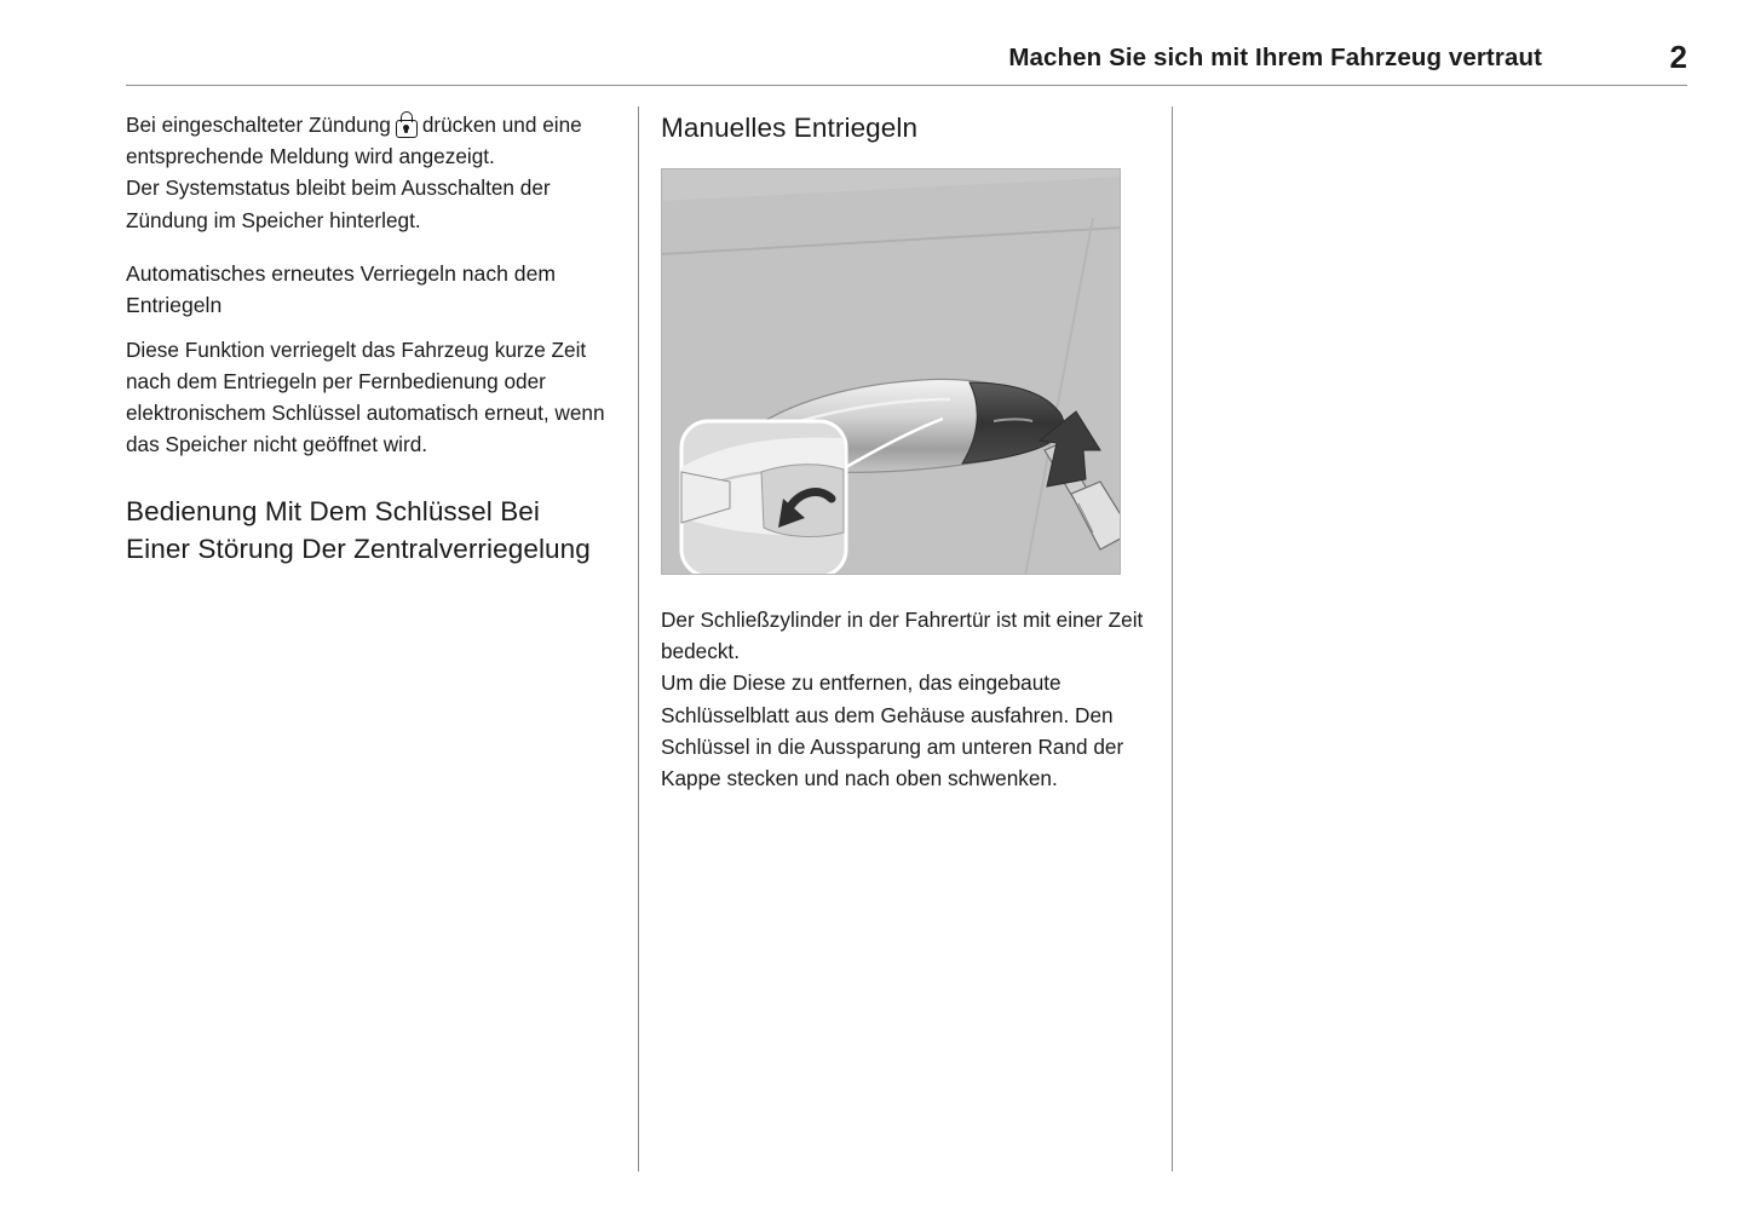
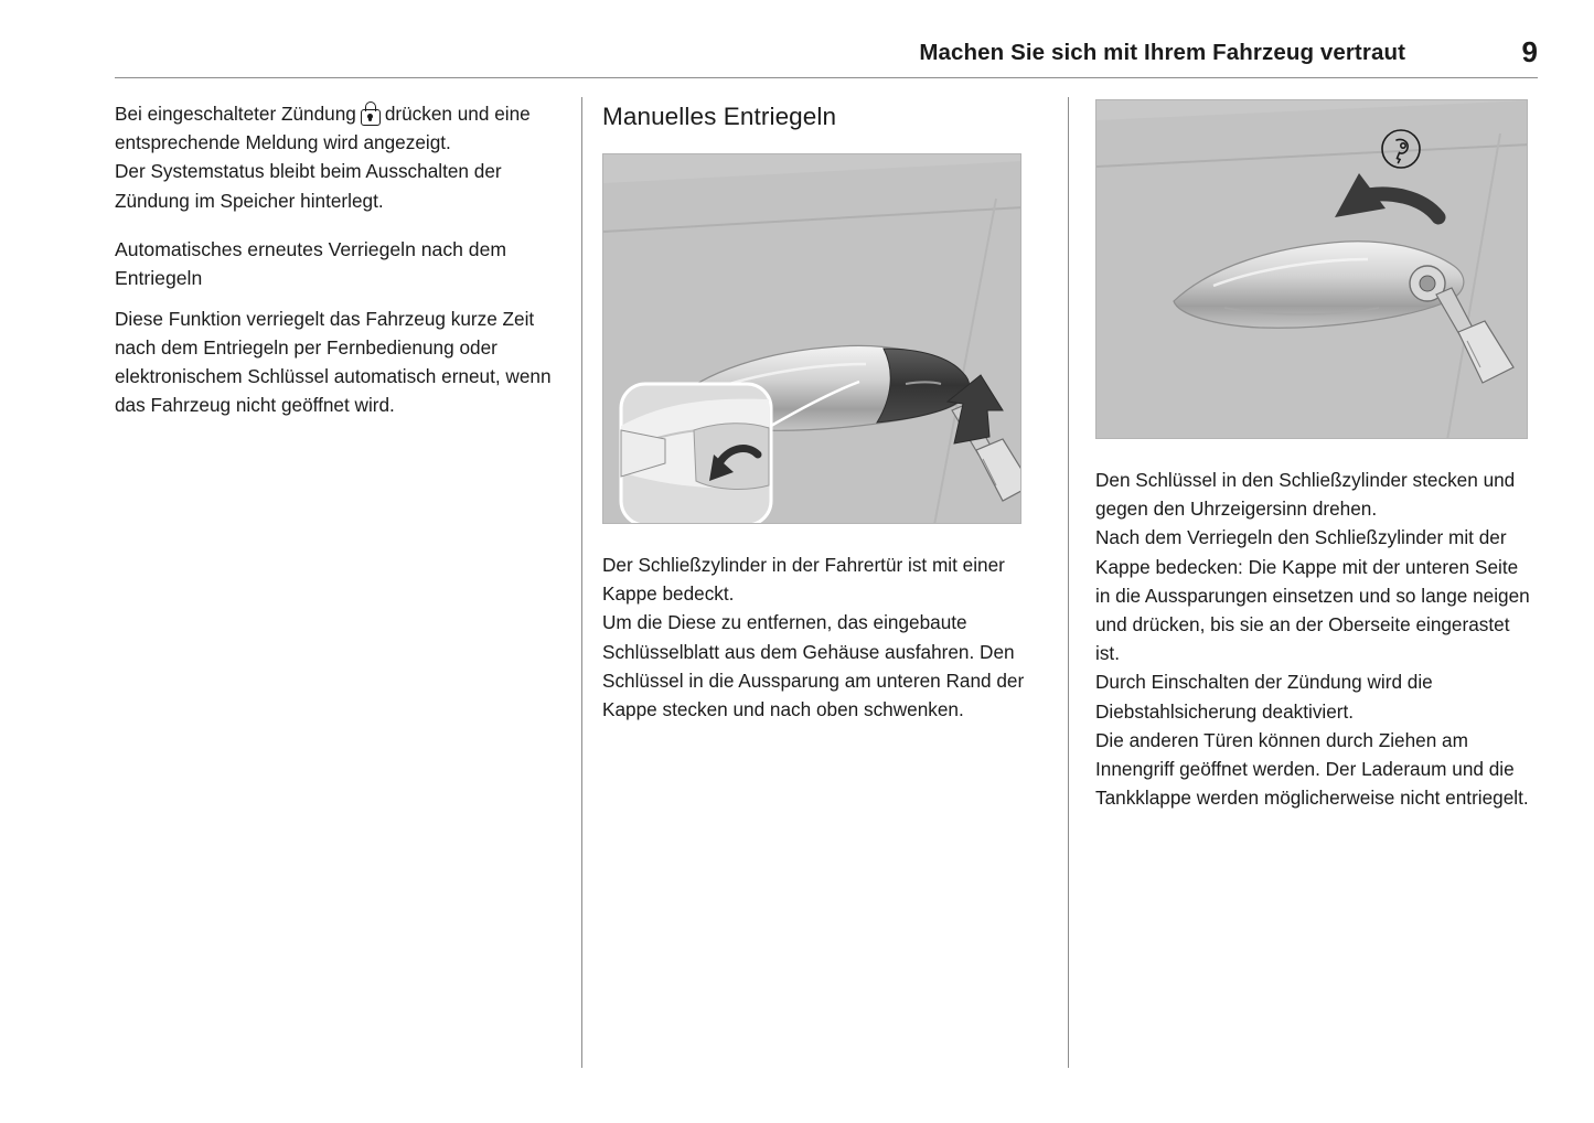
  Machen Sie sich mit Ihrem Fahrzeug vertraut
- 2
+ 9
  Bei eingeschalteter Zündung drücken und eine entsprechende Meldung wird angezeigt.
  Der Systemstatus bleibt beim Ausschalten der Zündung im Speicher hinterlegt.
  Automatisches erneutes Verriegeln nach dem Entriegeln
- Diese Funktion verriegelt das Fahrzeug kurze Zeit nach dem Entriegeln per Fernbedienung oder elektronischem Schlüssel automatisch erneut, wenn das Speicher nicht geöffnet wird.
+ Diese Funktion verriegelt das Fahrzeug kurze Zeit nach dem Entriegeln per Fernbedienung oder elektronischem Schlüssel automatisch erneut, wenn das Fahrzeug nicht geöffnet wird.
- Bedienung Mit Dem Schlüssel Bei Einer Störung Der Zentral­verriegelung
  Manuelles Entriegeln
- Der Schließzylinder in der Fahrertür ist mit einer Zeit bedeckt.
+ Der Schließzylinder in der Fahrertür ist mit einer Kappe bedeckt.
  Um die Diese zu entfernen, das eingebaute Schlüsselblatt aus dem Gehäuse ausfahren. Den Schlüssel in die Aussparung am unteren Rand der Kappe stecken und nach oben schwenken.
+ Den Schlüssel in den Schließzylinder stecken und gegen den Uhrzeigersinn drehen.
+ Nach dem Verriegeln den Schließzylinder mit der Kappe bedecken: Die Kappe mit der unteren Seite in die Aussparungen einsetzen und so lange neigen und drücken, bis sie an der Oberseite eingerastet ist.
+ Durch Einschalten der Zündung wird die Diebstahlsicherung deaktiviert.
+ Die anderen Türen können durch Ziehen am Innengriff geöffnet werden. Der Laderaum und die Tankklappe werden möglicherweise nicht entriegelt.
